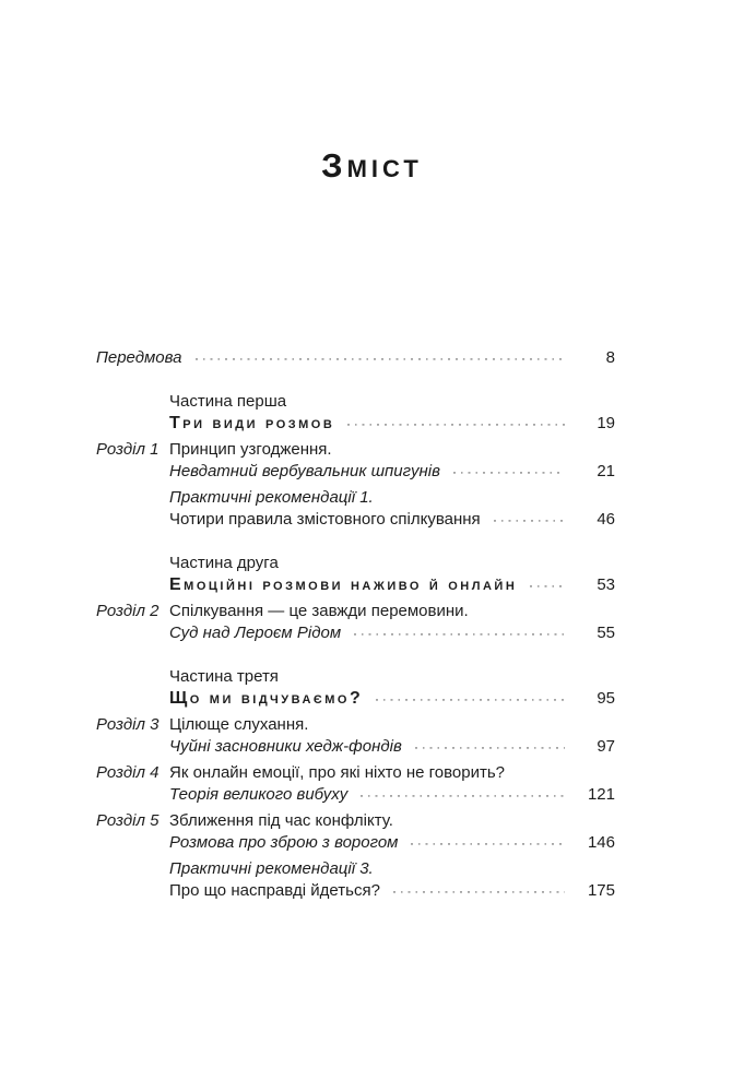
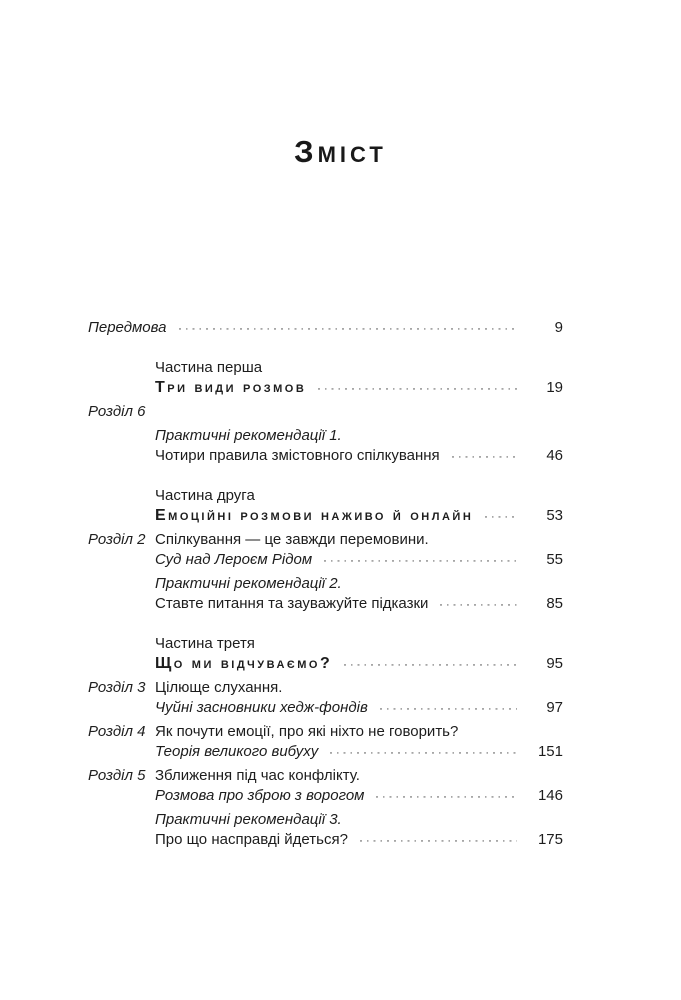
  Зміст
  Передмова
- 8
+ 9
  Частина перша
  Три види розмов
  19
- Розділ 1
+ Розділ 6
- Принцип узгодження.
- Невдатний вербувальник шпигунів
- 21
  Практичні рекомендації 1.
  Чотири правила змістовного спілкування
  46
  Частина друга
  Емоційні розмови наживо й онлайн
  53
  Розділ 2
  Спілкування — це завжди перемовини.
  Суд над Лероєм Рідом
  55
+ Практичні рекомендації 2.
+ Ставте питання та зауважуйте підказки
+ 85
  Частина третя
  Що ми відчуваємо?
  95
  Розділ 3
  Цілюще слухання.
  Чуйні засновники хедж-фондів
  97
  Розділ 4
- Як онлайн емоції, про які ніхто не говорить?
+ Як почути емоції, про які ніхто не говорить?
  Теорія великого вибуху
- 121
+ 151
  Розділ 5
  Зближення під час конфлікту.
  Розмова про зброю з ворогом
  146
  Практичні рекомендації 3.
  Про що насправді йдеться?
  175
